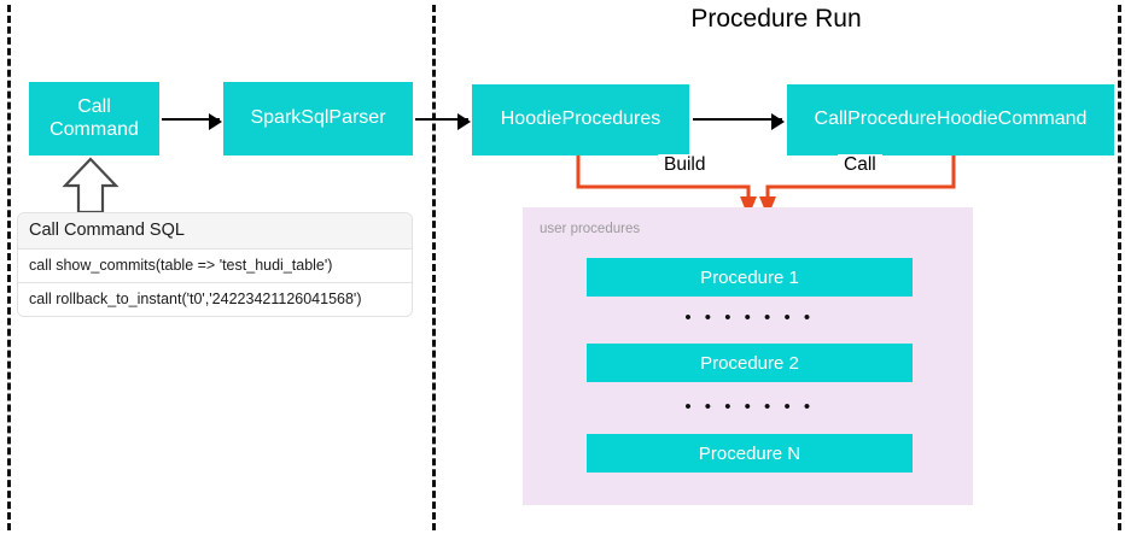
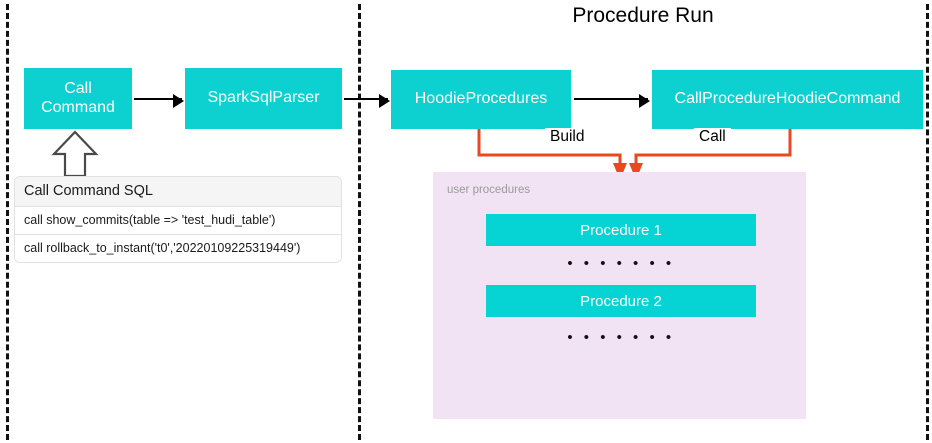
  Procedure Run
  Call
  Command
  SparkSqlParser
  HoodieProcedures
  CallProcedureHoodieCommand
  Call Command SQL
  call show_commits(table => 'test_hudi_table')
- call rollback_to_instant('t0','24223421126041568')
+ call rollback_to_instant('t0','20220109225319449')
  Build
  Call
  user procedures
  Procedure 1
  • • • • • • •
  Procedure 2
  • • • • • • •
- Procedure N
